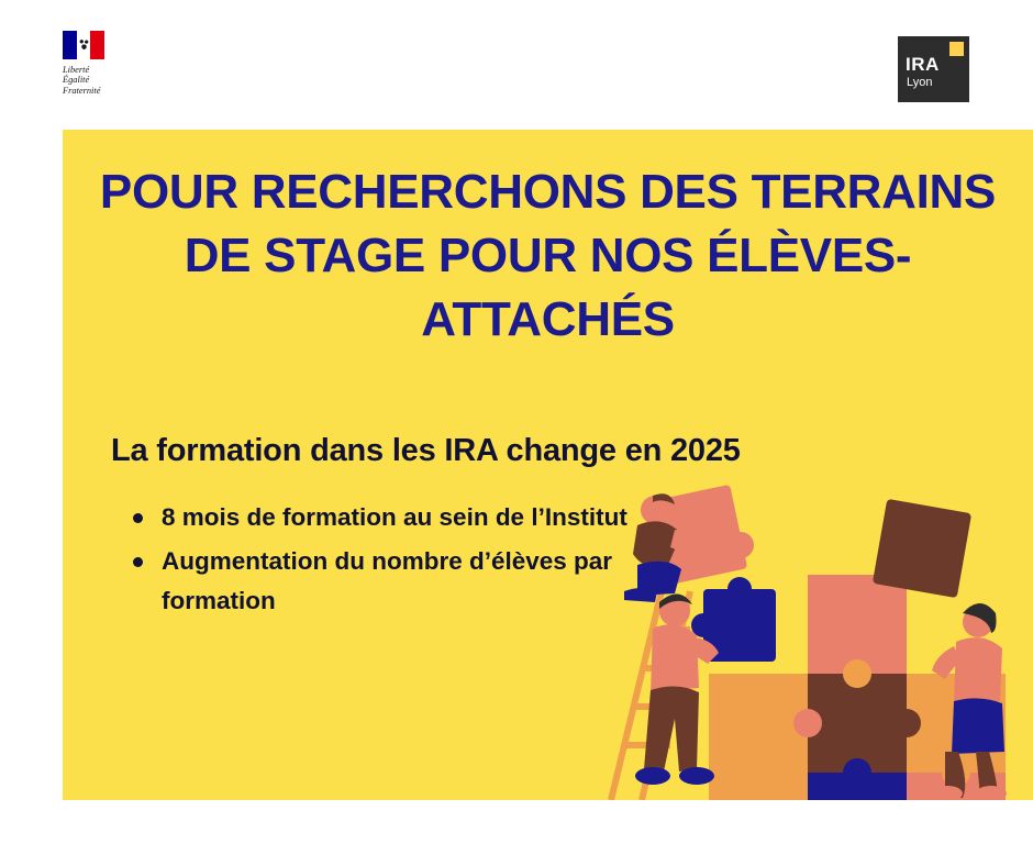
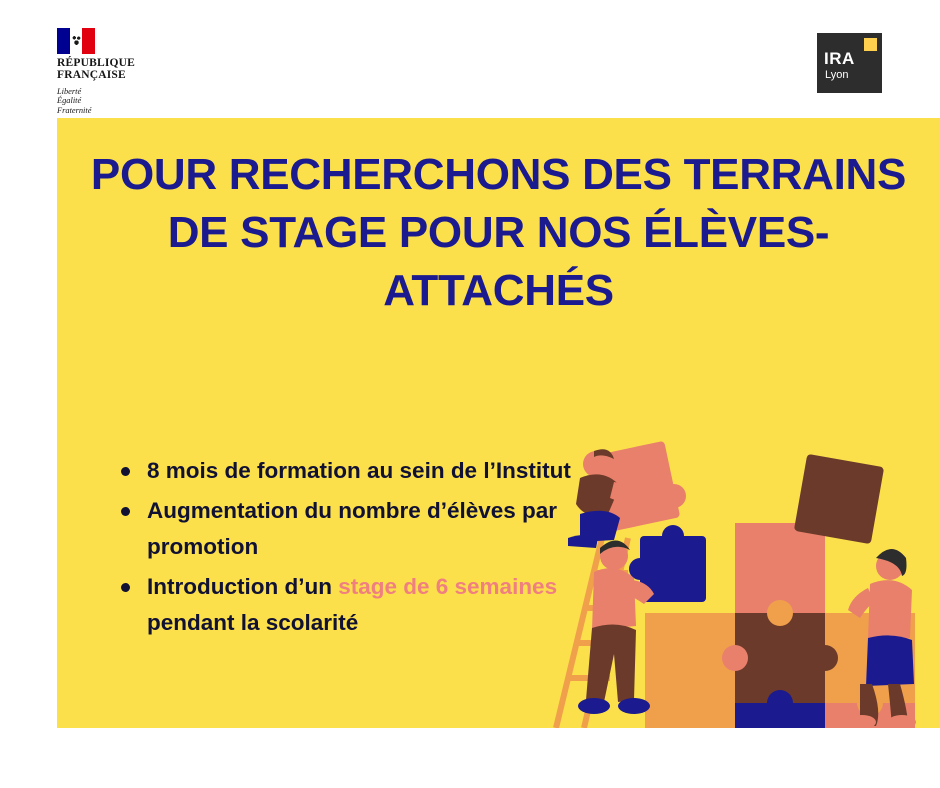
+ RÉPUBLIQUE
+ FRANÇAISE
  Liberté
  Égalité
  Fraternité
  IRA
  Lyon
  POUR RECHERCHONS DES TERRAINS DE STAGE POUR NOS ÉLÈVES-ATTACHÉS
- La formation dans les IRA change en 2025
  8 mois de formation au sein de l’Institut
- Augmentation du nombre d’élèves par formation
+ Augmentation du nombre d’élèves par promotion
+ Introduction d’un stage de 6 semaines pendant la scolarité
